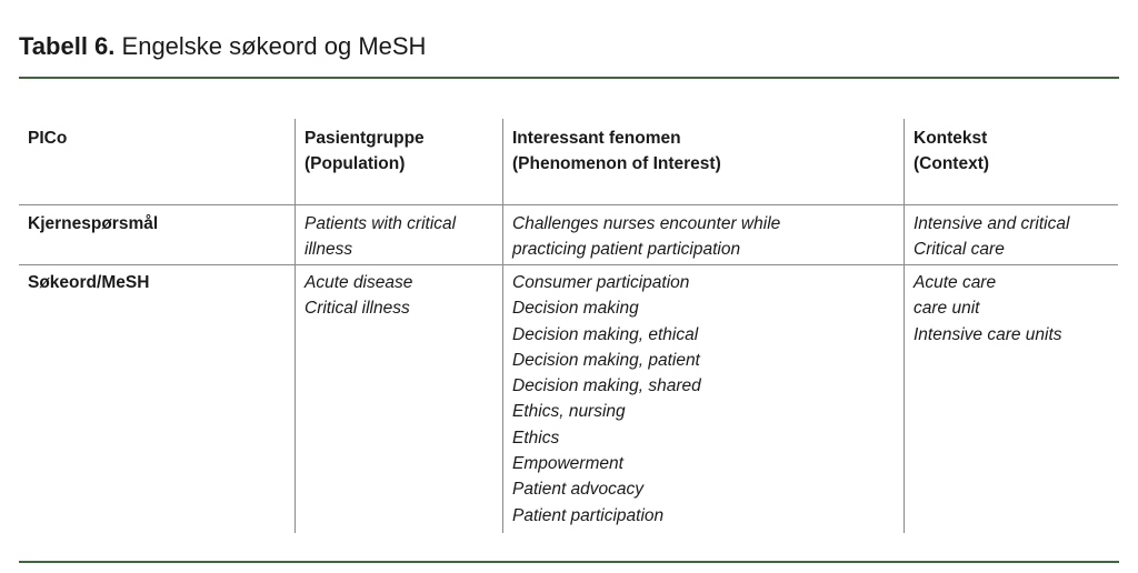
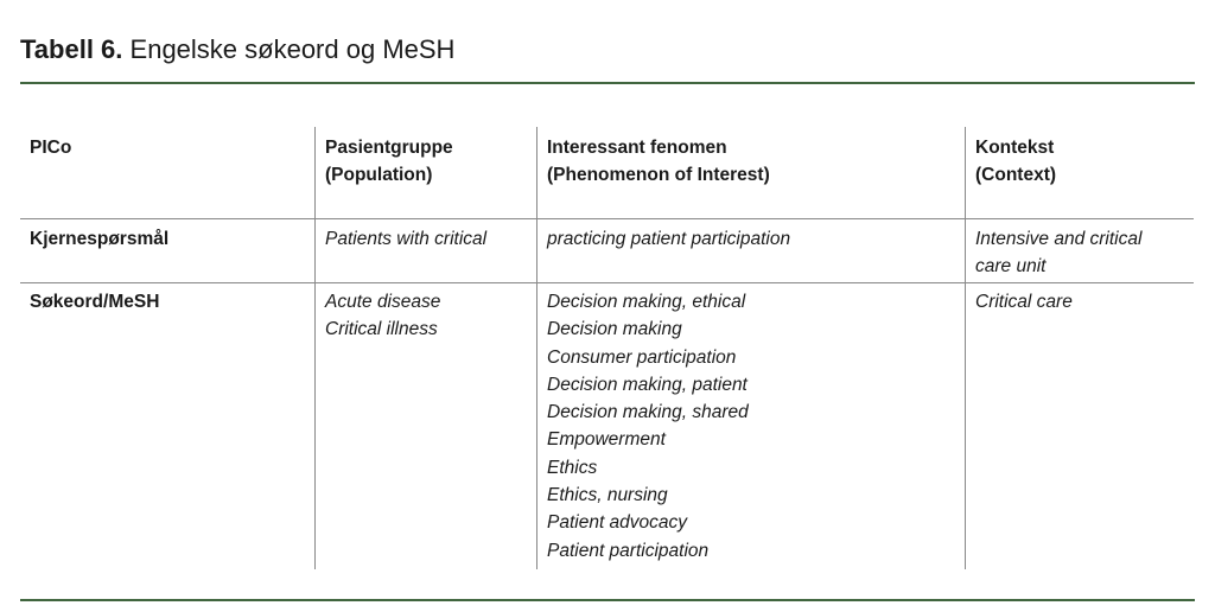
  Tabell 6. Engelske søkeord og MeSH
  PICo
  Pasientgruppe
  (Population)
  Interessant fenomen
  (Phenomenon of Interest)
  Kontekst
  (Context)
  Kjernespørsmål
  Patients with critical
- illness
- Challenges nurses encounter while
  practicing patient participation
  Intensive and critical
- Critical care
+ care unit
  Søkeord/MeSH
  Acute disease
  Critical illness
- Consumer participation
+ Decision making, ethical
  Decision making
- Decision making, ethical
+ Consumer participation
  Decision making, patient
  Decision making, shared
- Ethics, nursing
+ Empowerment
  Ethics
- Empowerment
+ Ethics, nursing
  Patient advocacy
  Patient participation
- Acute care
- care unit
+ Critical care
- Intensive care units
